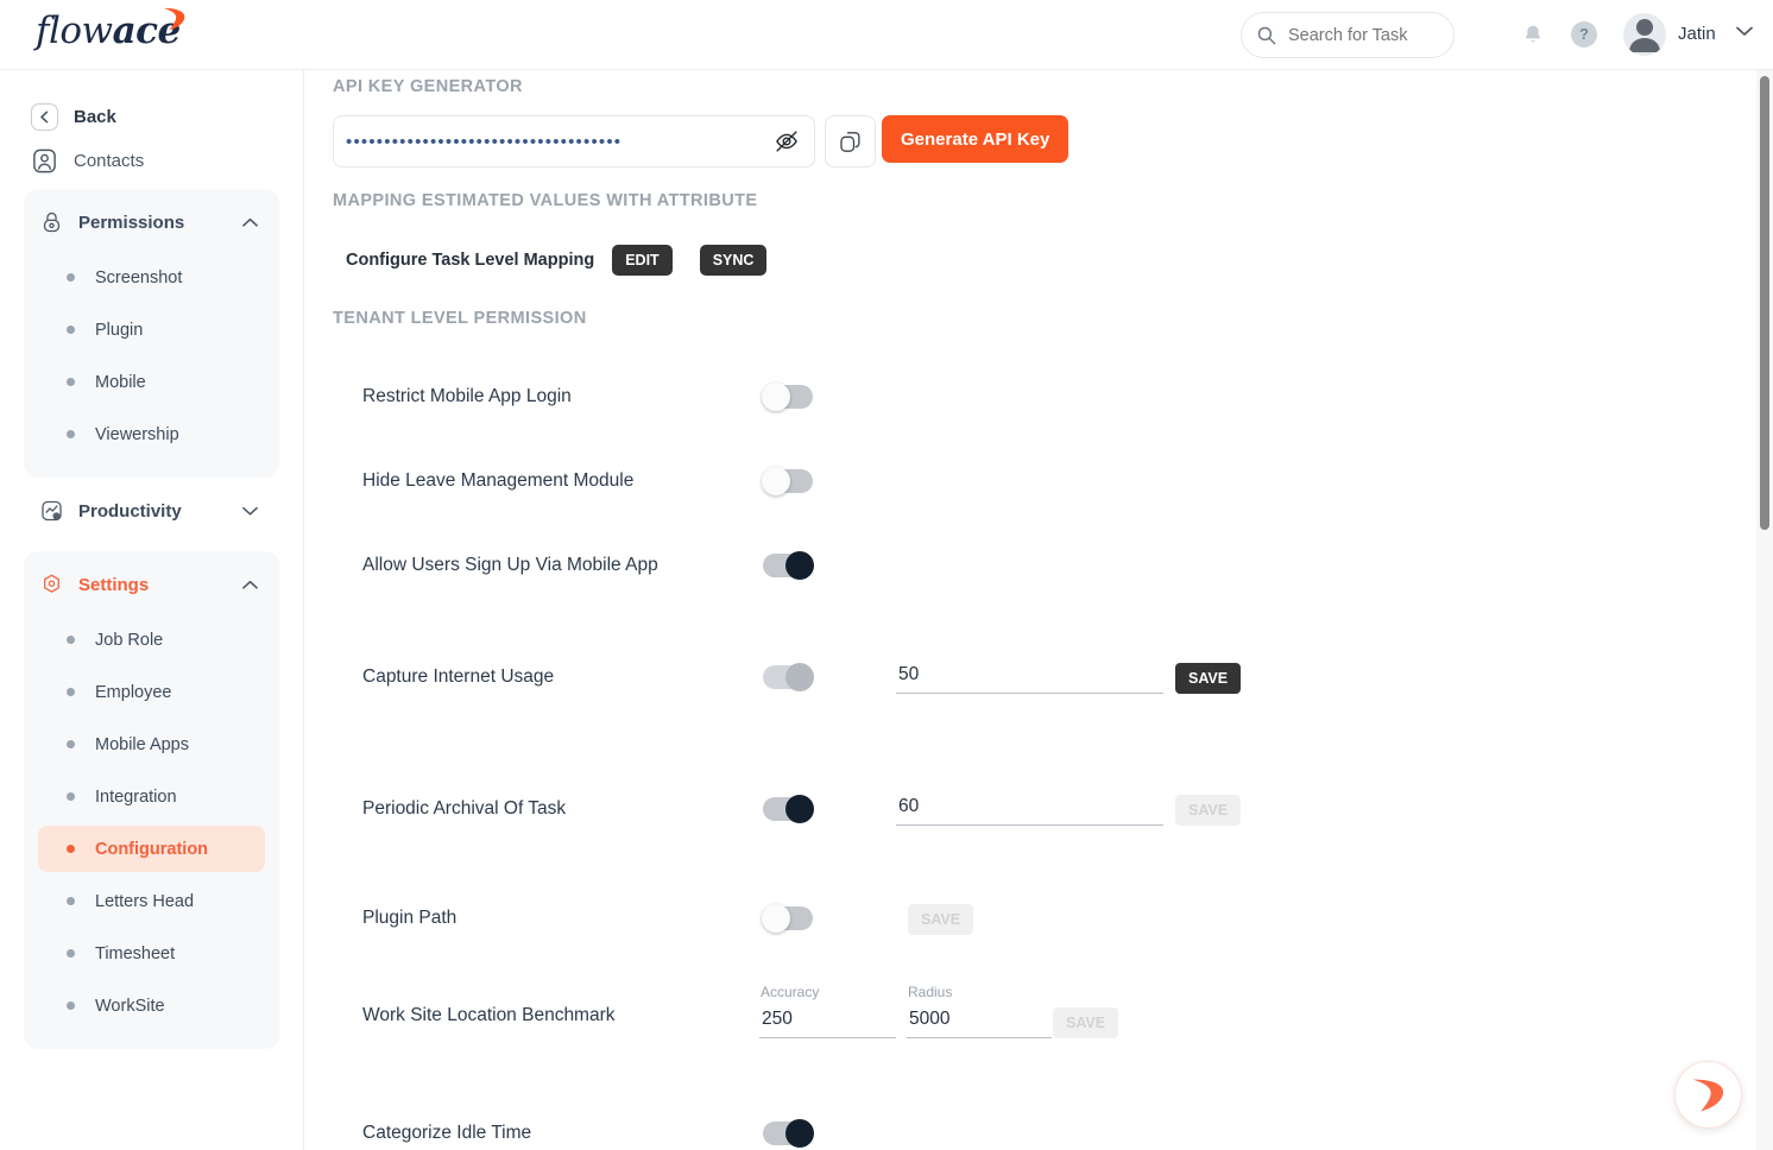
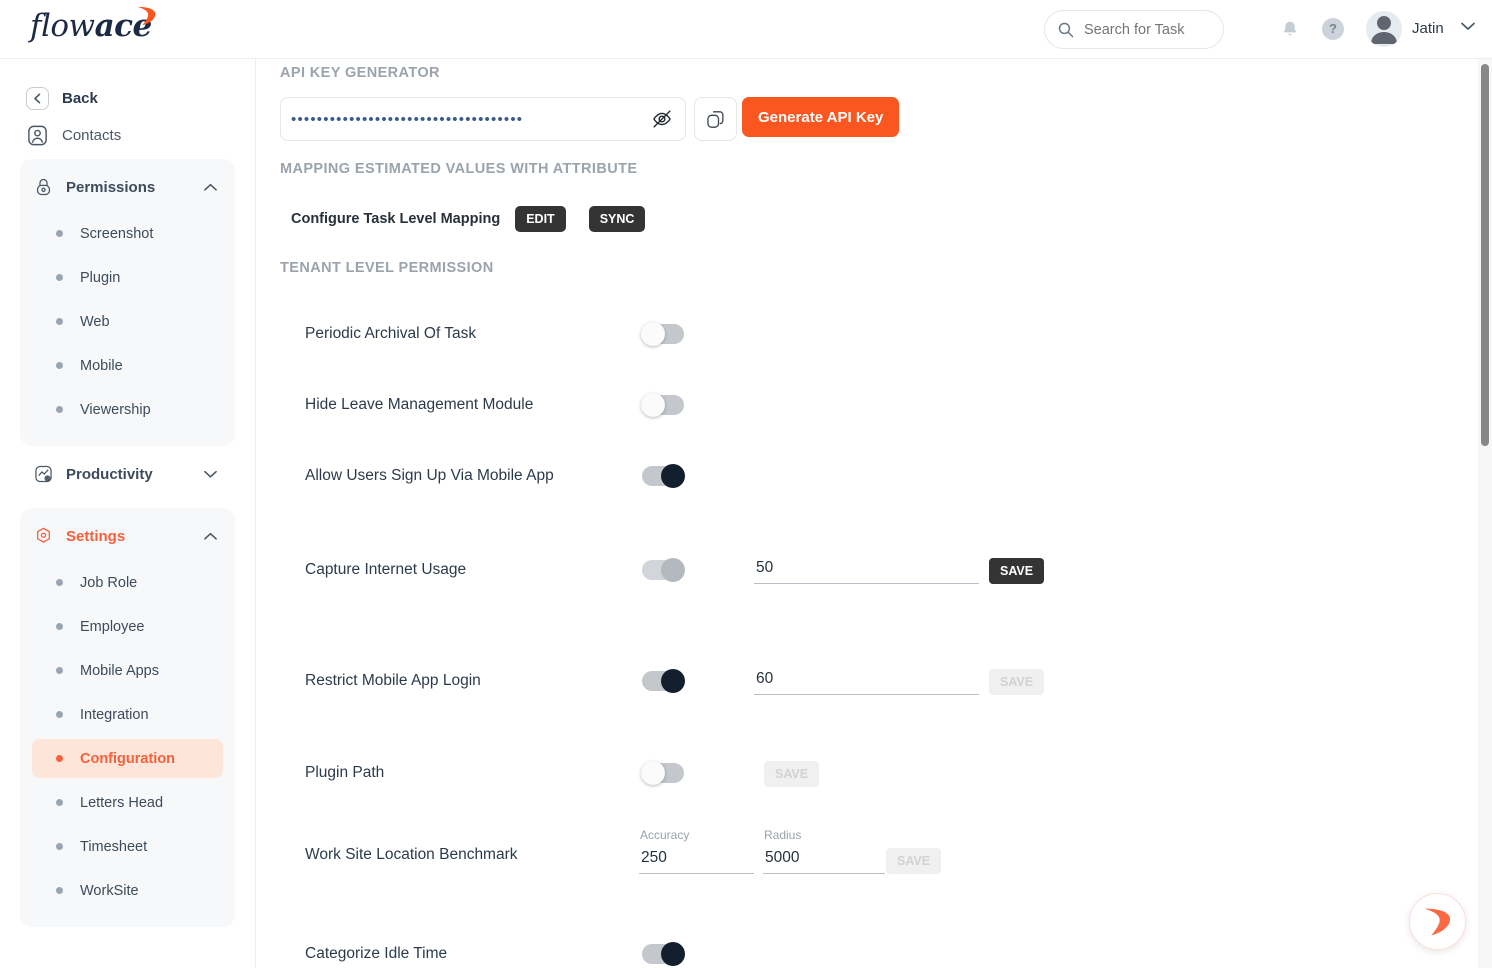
  flowace
  Search for Task
  ?
  Jatin
  Back
  Contacts
  Permissions
  Screenshot
  Plugin
+ Web
  Mobile
  Viewership
  Productivity
  Settings
  Job Role
  Employee
  Mobile Apps
  Integration
  Configuration
  Letters Head
  Timesheet
  WorkSite
  API KEY GENERATOR
  ••••••••••••••••••••••••••••••••••••
  Generate API Key
  MAPPING ESTIMATED VALUES WITH ATTRIBUTE
  Configure Task Level Mapping
  EDIT
  SYNC
  TENANT LEVEL PERMISSION
- Restrict Mobile App Login
+ Periodic Archival Of Task
  Hide Leave Management Module
  Allow Users Sign Up Via Mobile App
  Capture Internet Usage
  50
  SAVE
- Periodic Archival Of Task
+ Restrict Mobile App Login
  60
  SAVE
  Plugin Path
  SAVE
  Work Site Location Benchmark
  Accuracy
  250
  Radius
  5000
  SAVE
  Categorize Idle Time
